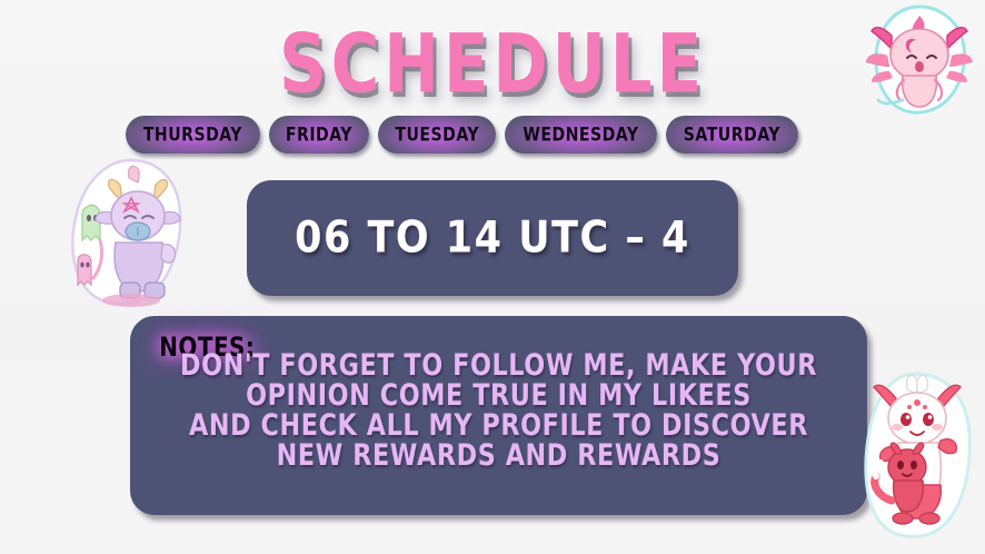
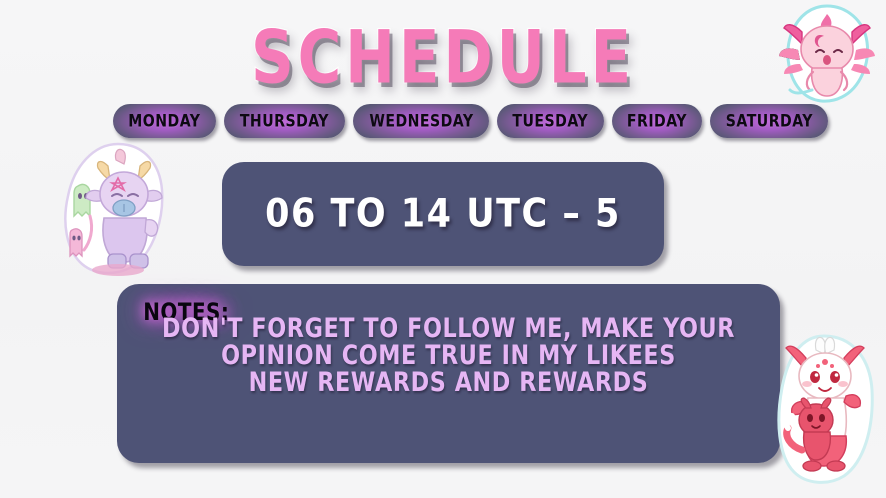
  SCHEDULE
+ MONDAY
  THURSDAY
- FRIDAY
+ WEDNESDAY
  TUESDAY
- WEDNESDAY
+ FRIDAY
  SATURDAY
- 06 TO 14 UTC – 4
+ 06 TO 14 UTC – 5
  NOTES:
  DON'T FORGET TO FOLLOW ME, MAKE YOUR
  OPINION COME TRUE IN MY LIKEES
- AND CHECK ALL MY PROFILE TO DISCOVER
  NEW REWARDS AND REWARDS
